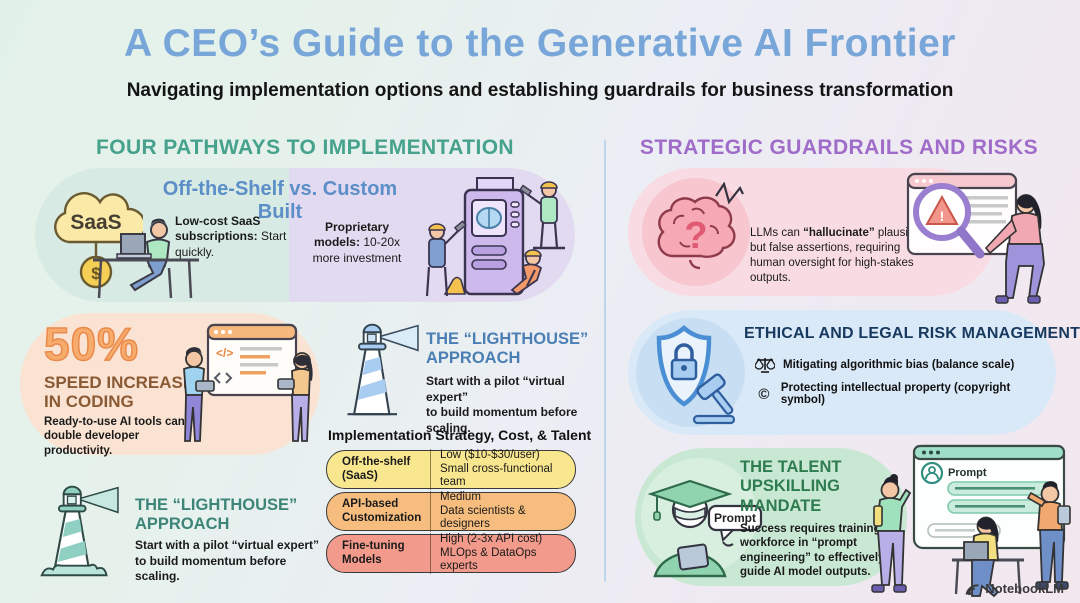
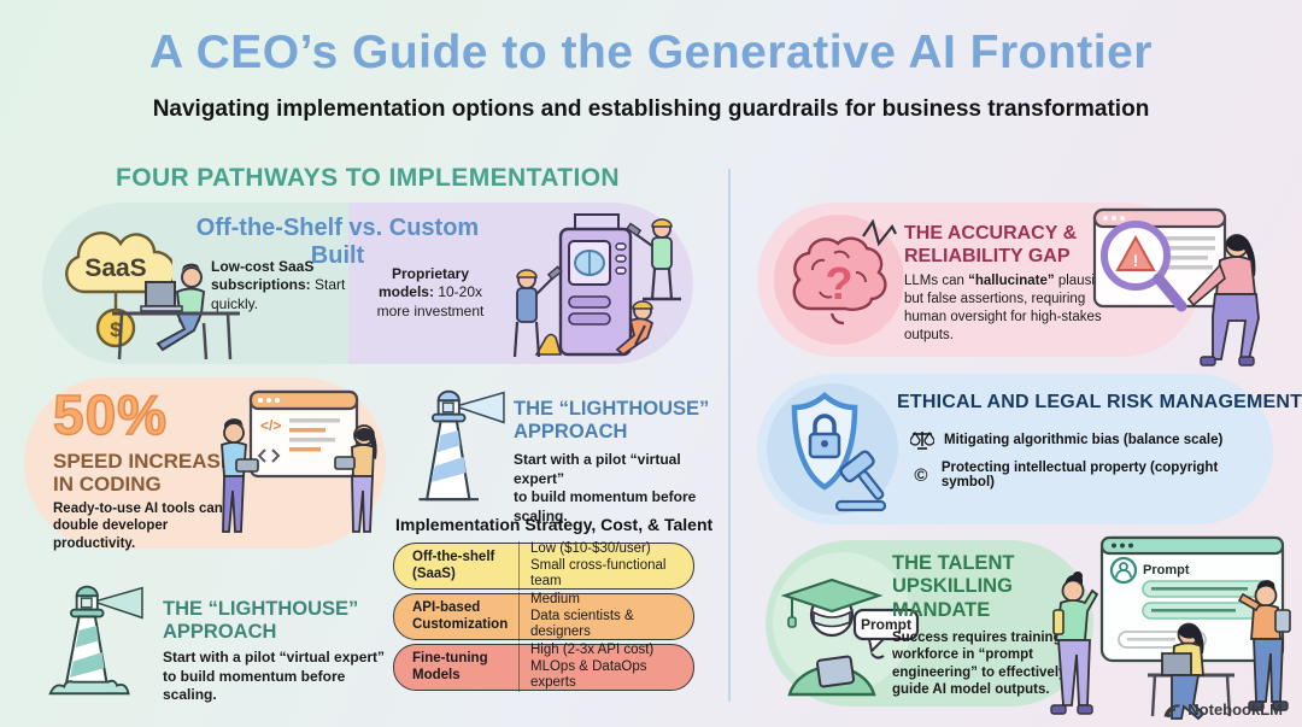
  A CEO’s Guide to the Generative AI Frontier
  Navigating implementation options and establishing guardrails for business transformation
  FOUR PATHWAYS TO IMPLEMENTATION
  Off-the-Shelf vs. Custom Built
  SaaS
  $
  Low-cost SaaS subscriptions: Start quickly.
  Proprietary models: 10-20x more investment
  50%
  SPEED INCREAS
  IN CODING
  Ready-to-use AI tools can double developer productivity.
  </>
  THE “LIGHTHOUSE”
  APPROACH
  Start with a pilot “virtual expert”
  to build momentum before scaling.
  Implementation Strategy, Cost, & Talent
  Off-the-shelf
  (SaaS)
  Low ($10-$30/user)
  Small cross-functional team
  API-based
  Customization
  Medium
  Data scientists & designers
  Fine-tuning
  Models
  High (2-3x API cost)
  MLOps & DataOps experts
  THE “LIGHTHOUSE”
  APPROACH
  Start with a pilot “virtual expert”
  to build momentum before scaling.
- STRATEGIC GUARDRAILS AND RISKS
  ?
+ THE ACCURACY &
+ RELIABILITY GAP
  LLMs can “hallucinate” plausi but false assertions, requiring human oversight for high-stakes outputs.
  !
  ETHICAL AND LEGAL RISK MANAGEMENT
  Mitigating algorithmic bias (balance scale)
  ©
  Protecting intellectual property (copyright symbol)
  Prompt
  THE TALENT
  UPSKILLING
  MANDATE
  Success requires trainin workforce in “prompt engineering” to effectivel guide AI model outputs.
  Prompt
  NotebookLM
